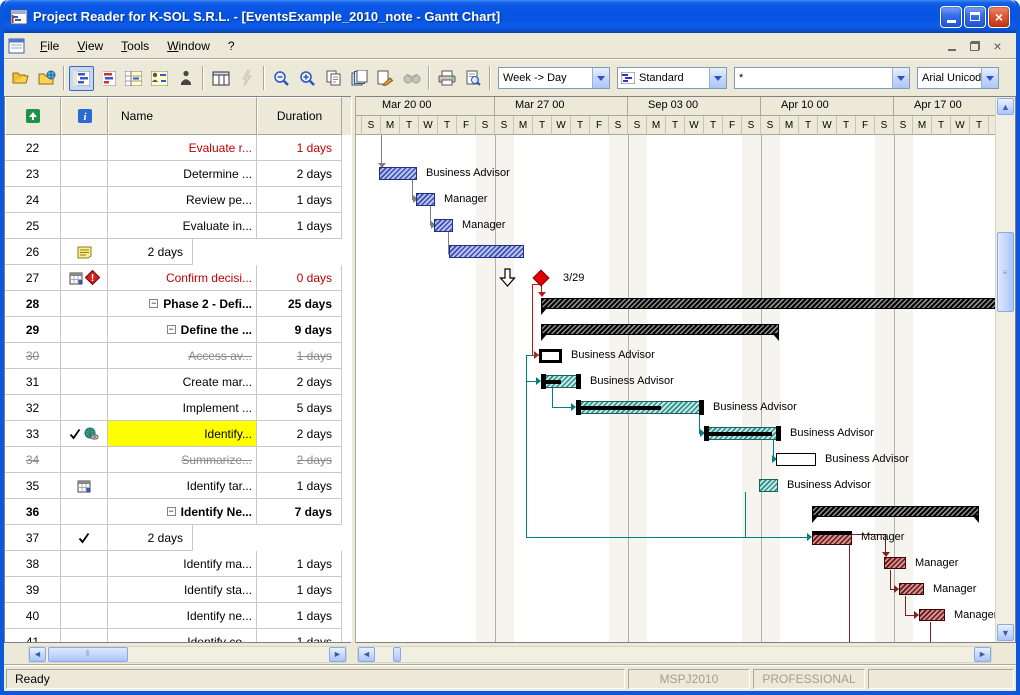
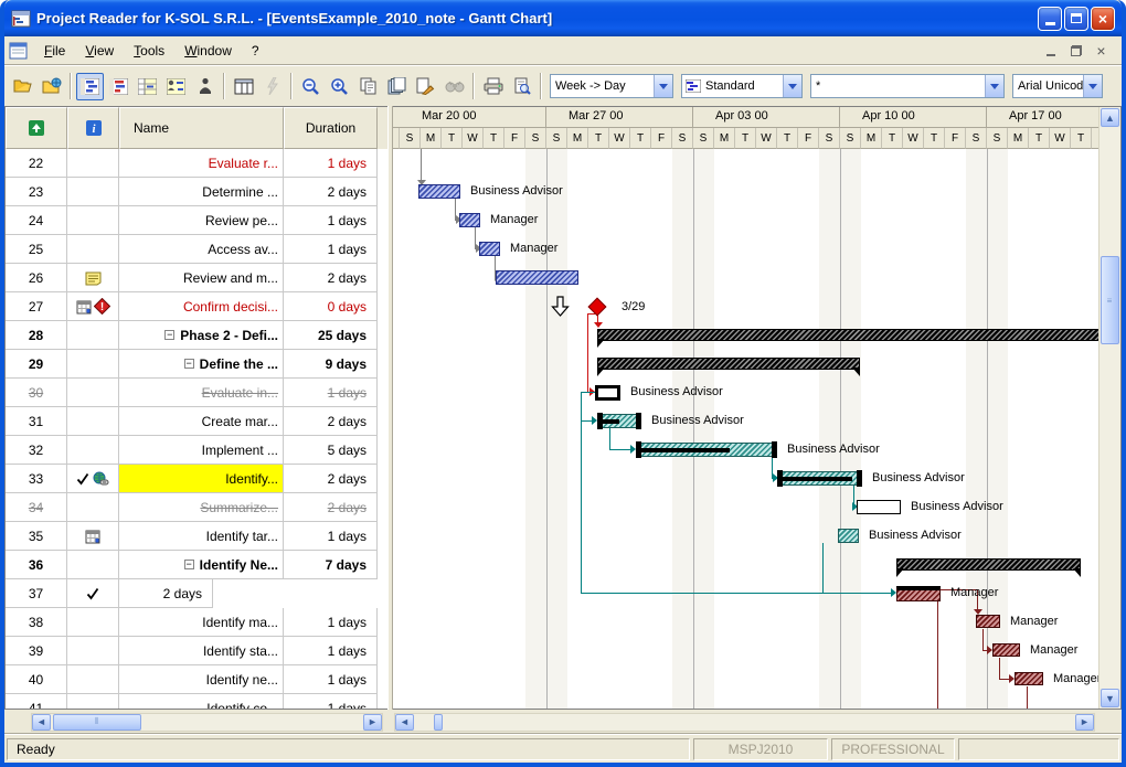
  Project Reader for K-SOL S.R.L. - [EventsExample_2010_note - Gantt Chart]
  ×
  File
  View
  Tools
  Window
  ?
  ×
  Week -> Day
  Standard
  *
  Arial Unicod
  i
  Name
  Duration
  22
  Evaluate r...
  1 days
  23
  Determine ...
  2 days
  24
  Review pe...
  1 days
  25
- Evaluate in...
+ Access av...
  1 days
  26
+ Review and m...
  2 days
  27
  !
  Confirm decisi...
  0 days
  28
  −
  Phase 2 - Defi...
  25 days
  29
  −
  Define the ...
  9 days
  30
- Access av...
+ Evaluate in...
  1 days
  31
  Create mar...
  2 days
  32
  Implement ...
  5 days
  33
  Identify...
  2 days
  34
  Summarize...
  2 days
  35
  Identify tar...
  1 days
  36
  −
  Identify Ne...
  7 days
  37
  2 days
  38
  Identify ma...
  1 days
  39
  Identify sta...
  1 days
  40
  Identify ne...
  1 days
  41
  Identify co...
  1 days
  Mar 20 00
  Mar 27 00
- Sep 03 00
+ Apr 03 00
  Apr 10 00
  Apr 17 00
  S
  M
  T
  W
  T
  F
  S
  S
  M
  T
  W
  T
  F
  S
  S
  M
  T
  W
  T
  F
  S
  S
  M
  T
  W
  T
  F
  S
  S
  M
  T
  W
  T
  Business Advisor
  Manager
  Manager
  Business Advisor
  Business Advisor
  Business Advisor
  Business Advisor
  Business Advisor
  Business Advisor
  Manager
  Manager
  Manager
  Manage
  3/29
  ▲
  ≡
  ▼
  ◄
  ⦀
  ►
  ◄
  ►
  Ready
  MSPJ2010
  PROFESSIONAL
